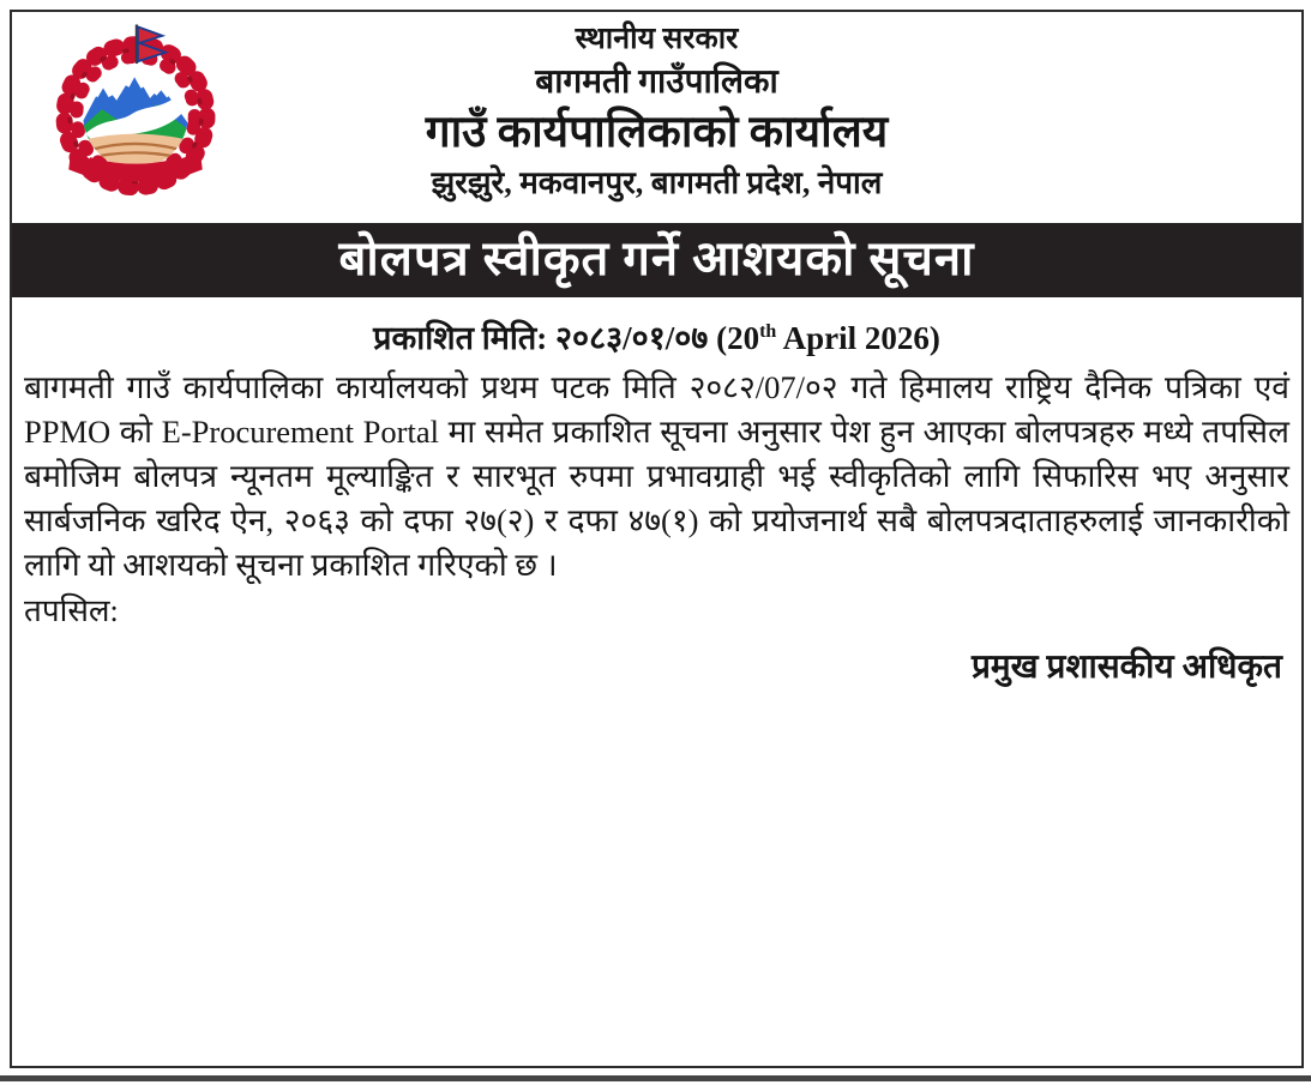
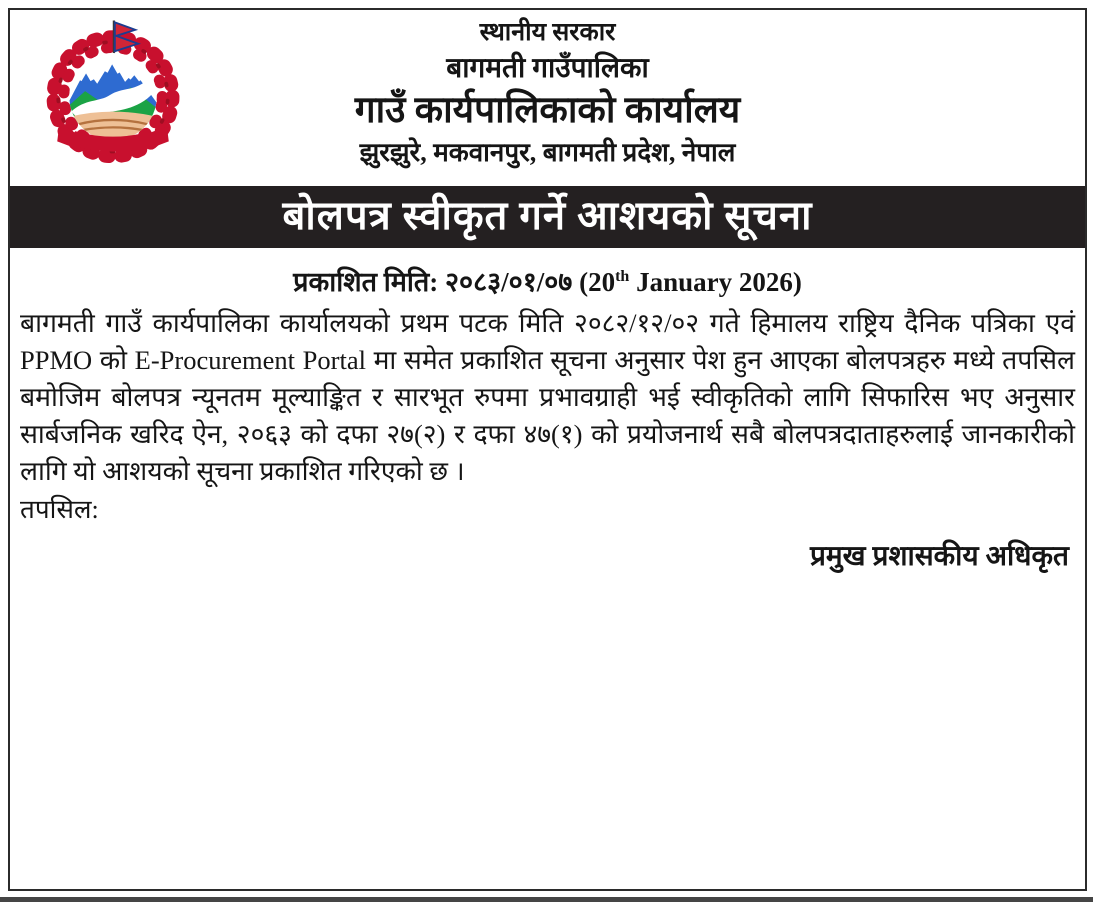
  स्थानीय सरकार
  बागमती गाउँपालिका
  गाउँ कार्यपालिकाको कार्यालय
  झुरझुरे, मकवानपुर, बागमती प्रदेश, नेपाल
  बोलपत्र स्वीकृत गर्ने आशयको सूचना
- प्रकाशित मिति: २०८३/०१/०७ (20th April 2026)
+ प्रकाशित मिति: २०८३/०१/०७ (20th January 2026)
- बागमती गाउँ कार्यपालिका कार्यालयको प्रथम पटक मिति २०८२/07/०२ गते हिमालय राष्ट्रिय दैनिक पत्रिका एवं PPMO को E-Procurement Portal मा समेत प्रकाशित सूचना अनुसार पेश हुन आएका बोलपत्रहरु मध्ये तपसिल बमोजिम बोलपत्र न्यूनतम मूल्याङ्कित र सारभूत रुपमा प्रभावग्राही भई स्वीकृतिको लागि सिफारिस भए अनुसार सार्बजनिक खरिद ऐन, २०६३ को दफा २७(२) र दफा ४७(१) को प्रयोजनार्थ सबै बोलपत्रदाताहरुलाई जानकारीको लागि यो आशयको सूचना प्रकाशित गरिएको छ ।
+ बागमती गाउँ कार्यपालिका कार्यालयको प्रथम पटक मिति २०८२/१२/०२ गते हिमालय राष्ट्रिय दैनिक पत्रिका एवं PPMO को E-Procurement Portal मा समेत प्रकाशित सूचना अनुसार पेश हुन आएका बोलपत्रहरु मध्ये तपसिल बमोजिम बोलपत्र न्यूनतम मूल्याङ्कित र सारभूत रुपमा प्रभावग्राही भई स्वीकृतिको लागि सिफारिस भए अनुसार सार्बजनिक खरिद ऐन, २०६३ को दफा २७(२) र दफा ४७(१) को प्रयोजनार्थ सबै बोलपत्रदाताहरुलाई जानकारीको लागि यो आशयको सूचना प्रकाशित गरिएको छ ।
  तपसिल:
  प्रमुख प्रशासकीय अधिकृत
